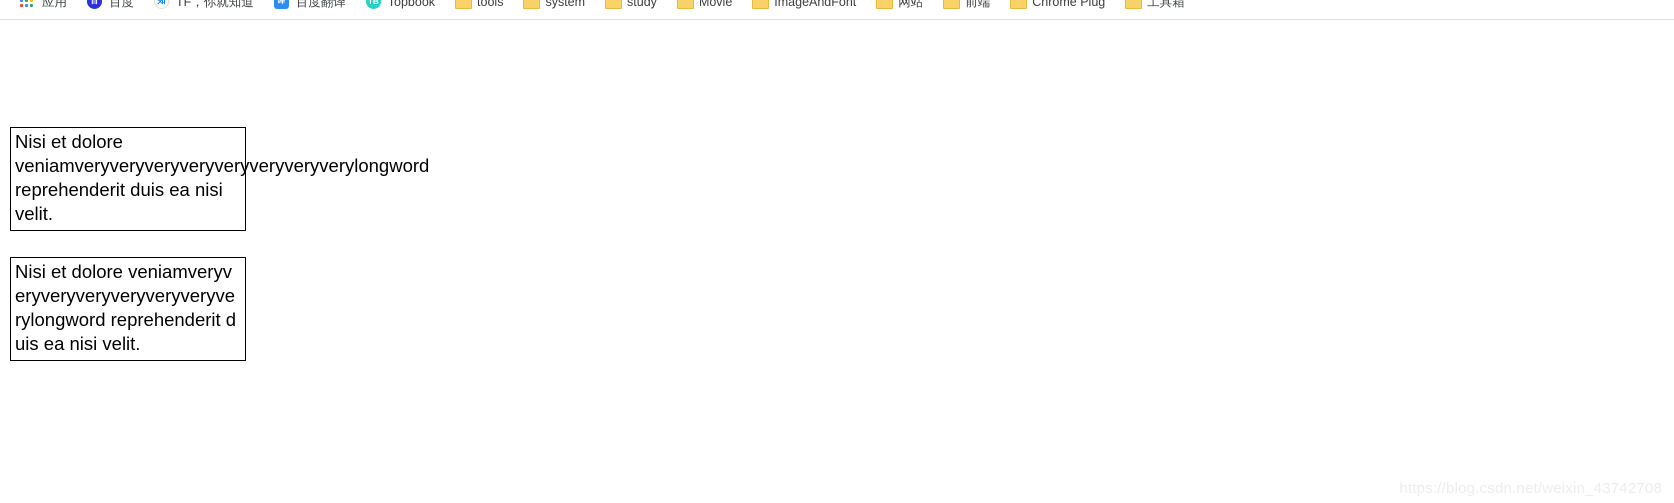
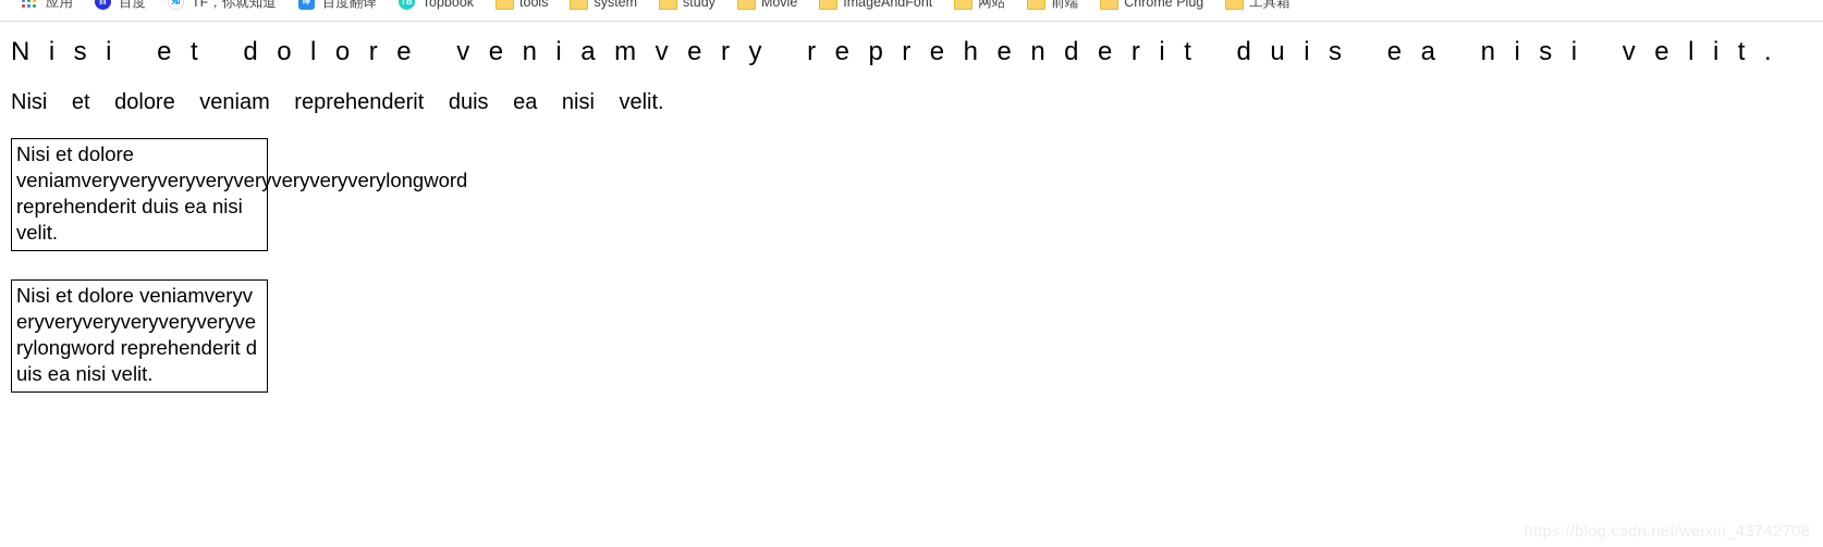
  应用
  百
  百度
  知
  TF，你就知道
  译
  百度翻译
  TB
  Topbook
  tools
  system
  study
  Movie
  ImageAndFont
  网站
  前端
  Chrome Plug
  工具箱
+ Nisi et dolore veniamvery reprehenderit duis ea nisi velit.
+ Nisi et dolore veniam reprehenderit duis ea nisi velit.
  Nisi et dolore veniamveryveryveryveryveryveryveryverylongword reprehenderit duis ea nisi velit.
  Nisi et dolore veniamveryveryveryveryveryveryveryverylongword reprehenderit duis ea nisi velit.
